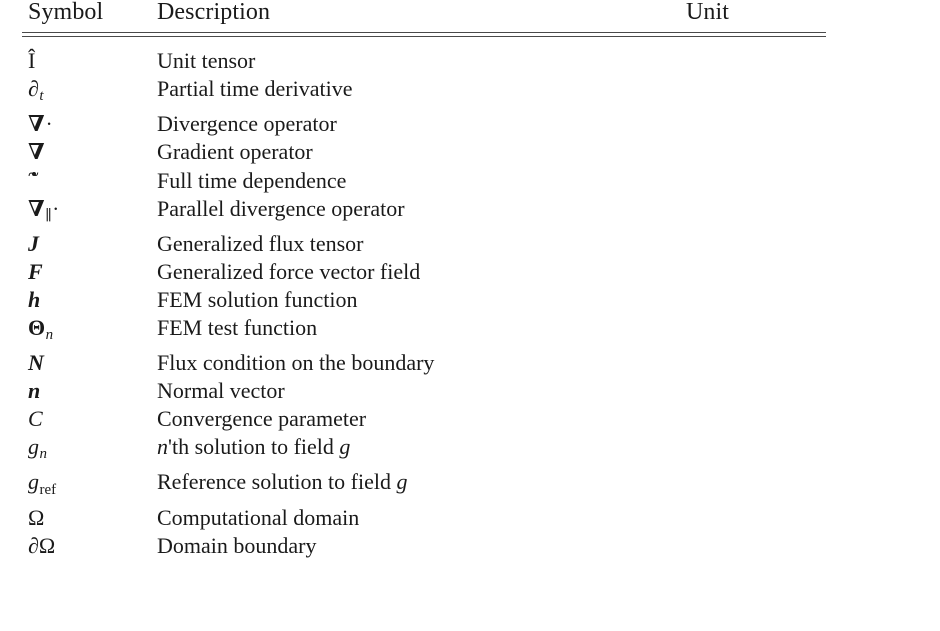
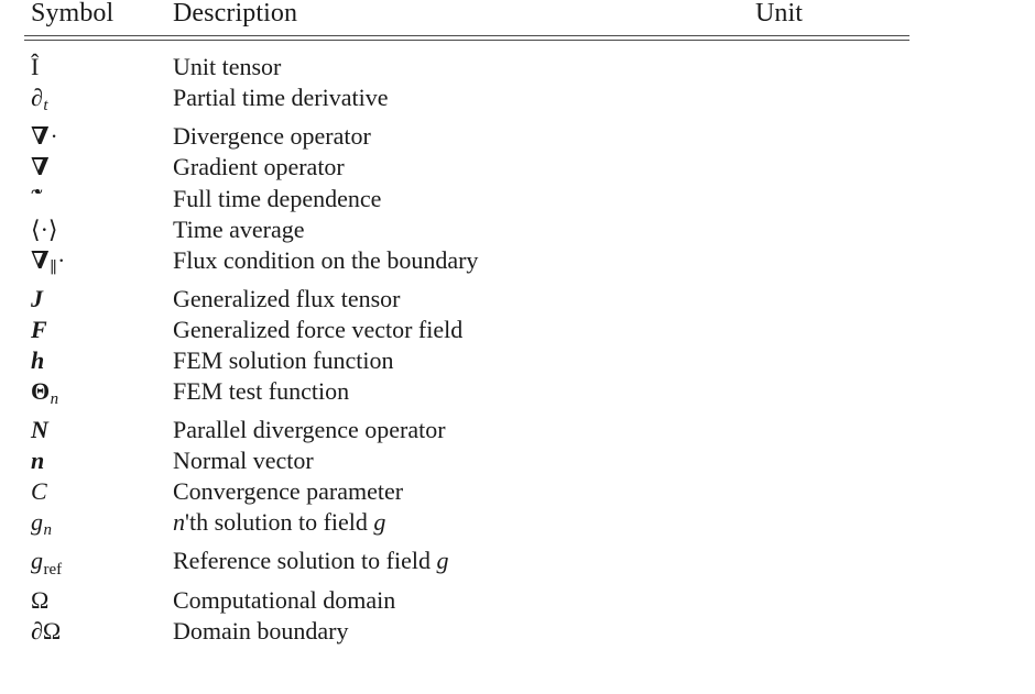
  Symbol	Description	Unit
  Î	Unit tensor
  ∂t	Partial time derivative
  ∇·	Divergence operator
  ∇	Gradient operator
  	Full time dependence
+ ⟨·⟩	Time average
- ∇∥·	Parallel divergence operator
+ ∇∥·	Flux condition on the boundary
  J	Generalized flux tensor
  F	Generalized force vector field
  h	FEM solution function
  Θn	FEM test function
- N	Flux condition on the boundary
+ N	Parallel divergence operator
  n	Normal vector
  C	Convergence parameter
  gn	n'th solution to field g
  gref	Reference solution to field g
  Ω	Computational domain
  ∂Ω	Domain boundary
